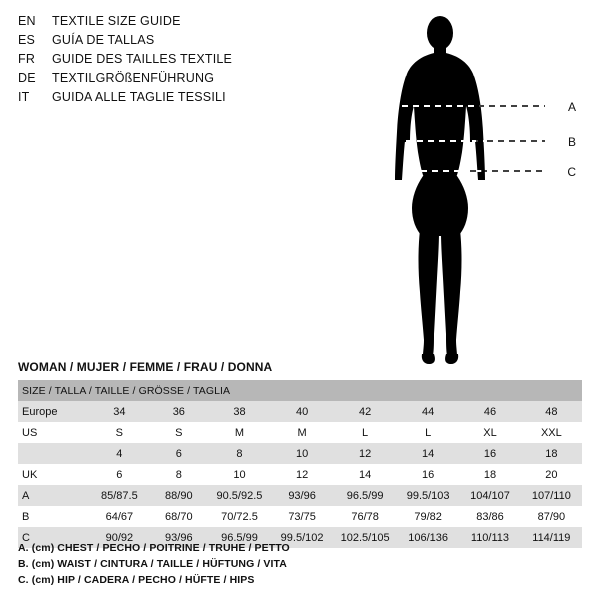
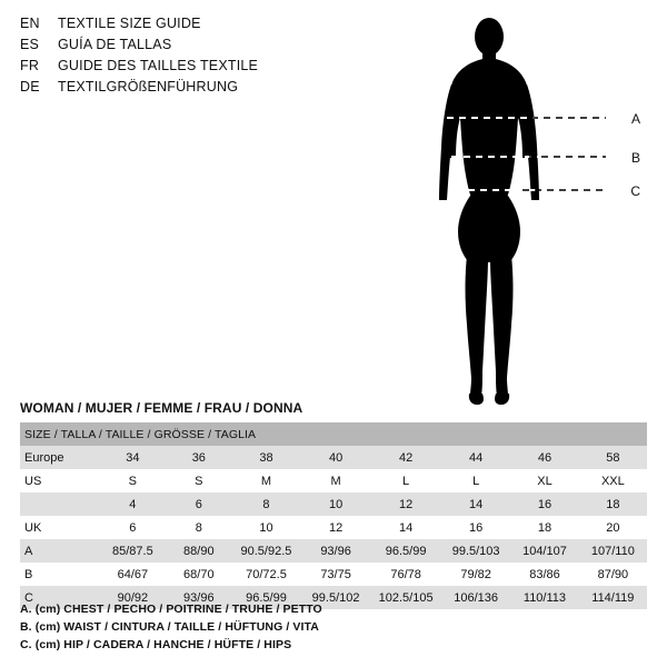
  EN
  TEXTILE SIZE GUIDE
  ES
  GUÍA DE TALLAS
  FR
  GUIDE DES TAILLES TEXTILE
  DE
  TEXTILGRÖßENFÜHRUNG
- IT
- GUIDA ALLE TAGLIE TESSILI
  A
  B
  C
  WOMAN / MUJER / FEMME / FRAU / DONNA
  SIZE / TALLA / TAILLE / GRÖSSE / TAGLIA
- Europe	34	36	38	40	42	44	46	48
+ Europe	34	36	38	40	42	44	46	58
  US	S	S	M	M	L	L	XL	XXL
  	4	6	8	10	12	14	16	18
  UK	6	8	10	12	14	16	18	20
  A	85/87.5	88/90	90.5/92.5	93/96	96.5/99	99.5/103	104/107	107/110
  B	64/67	68/70	70/72.5	73/75	76/78	79/82	83/86	87/90
  C	90/92	93/96	96.5/99	99.5/102	102.5/105	106/136	110/113	114/119
  A. (cm) CHEST / PECHO / POITRINE / TRUHE / PETTO
  B. (cm) WAIST / CINTURA / TAILLE / HÜFTUNG / VITA
- C. (cm) HIP / CADERA / PECHO / HÜFTE / HIPS
+ C. (cm) HIP / CADERA / HANCHE / HÜFTE / HIPS
